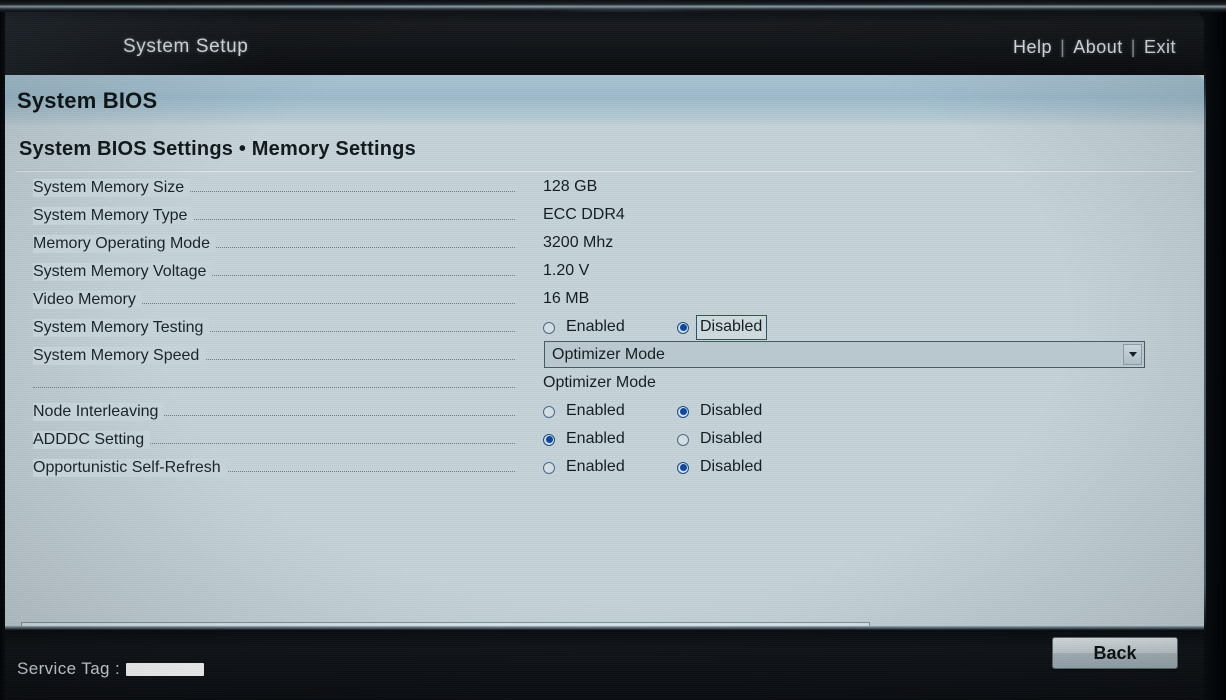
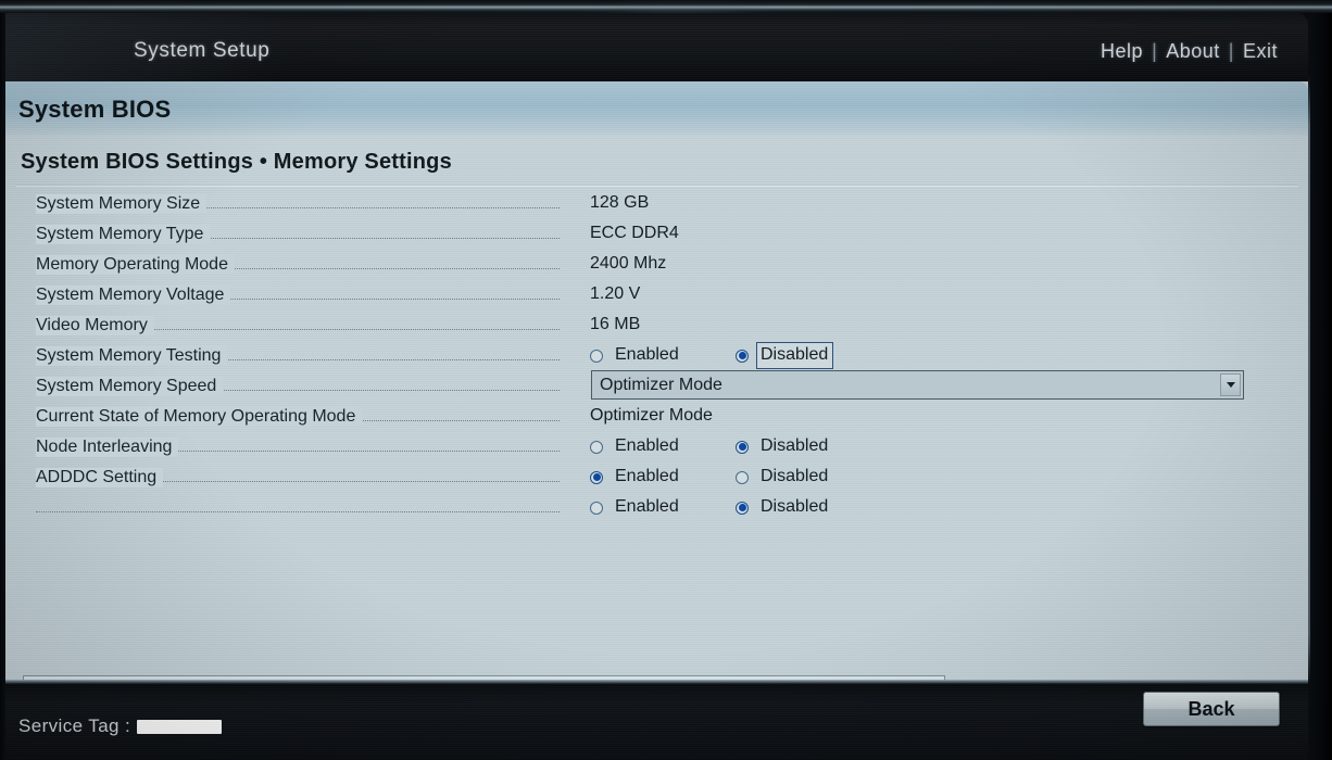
  System Memory Size
  128 GB
  System Memory Type
  ECC DDR4
  Memory Operating Mode
- 3200 Mhz
+ 2400 Mhz
  System Memory Voltage
  1.20 V
  Video Memory
  16 MB
  System Memory Testing
  Enabled
  Disabled
  System Memory Speed
  Optimizer Mode
+ Current State of Memory Operating Mode
  Optimizer Mode
  Node Interleaving
  Enabled
  Disabled
  ADDDC Setting
  Enabled
  Disabled
- Opportunistic Self-Refresh
  Enabled
  Disabled
